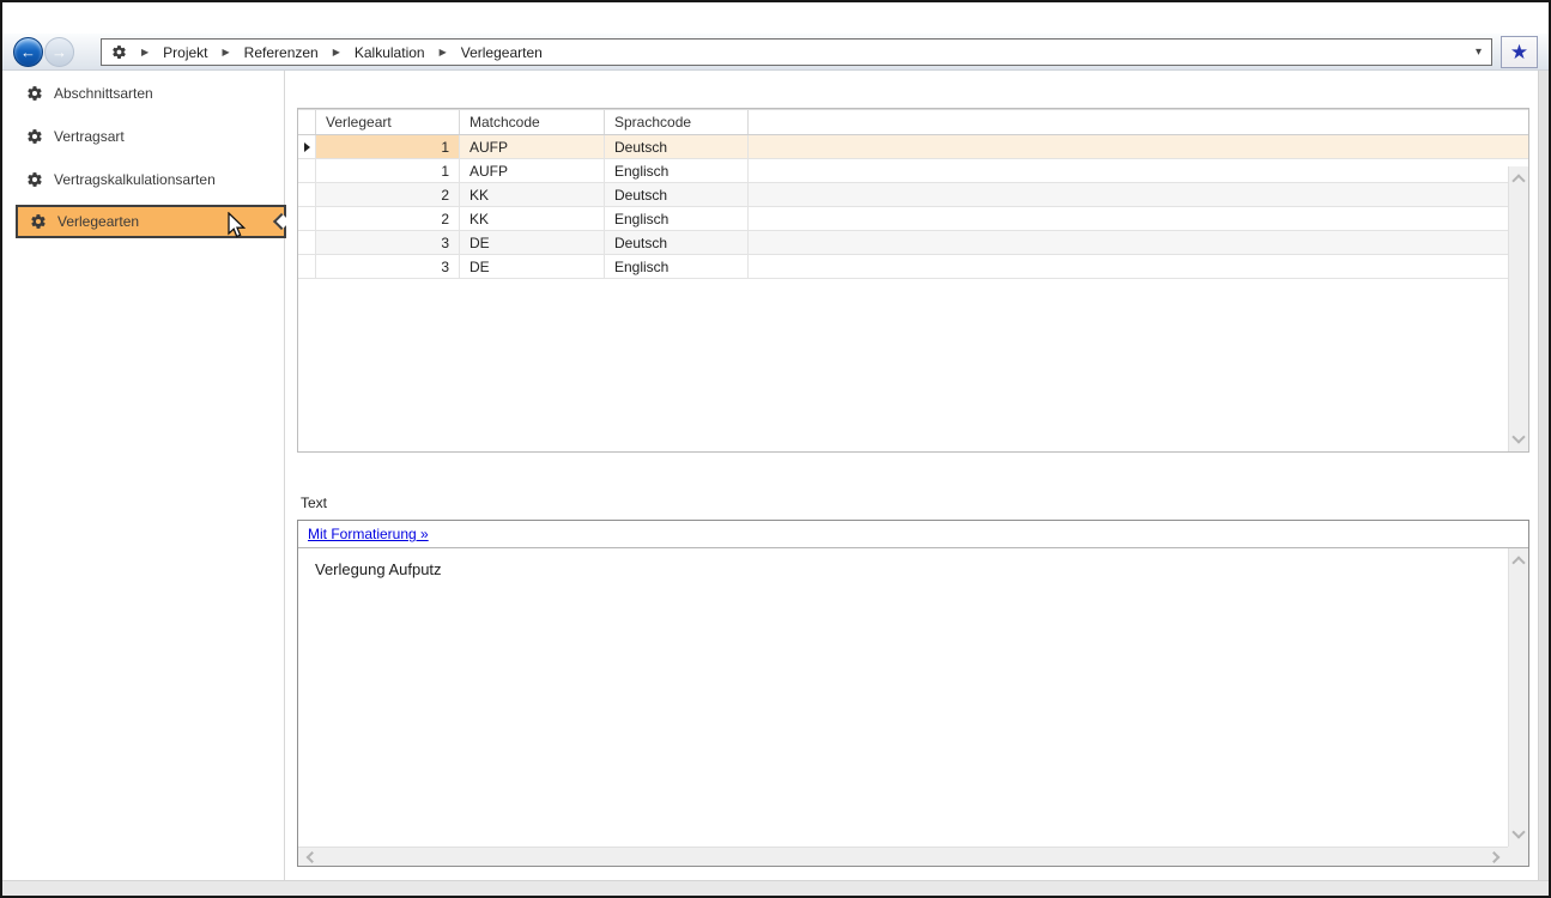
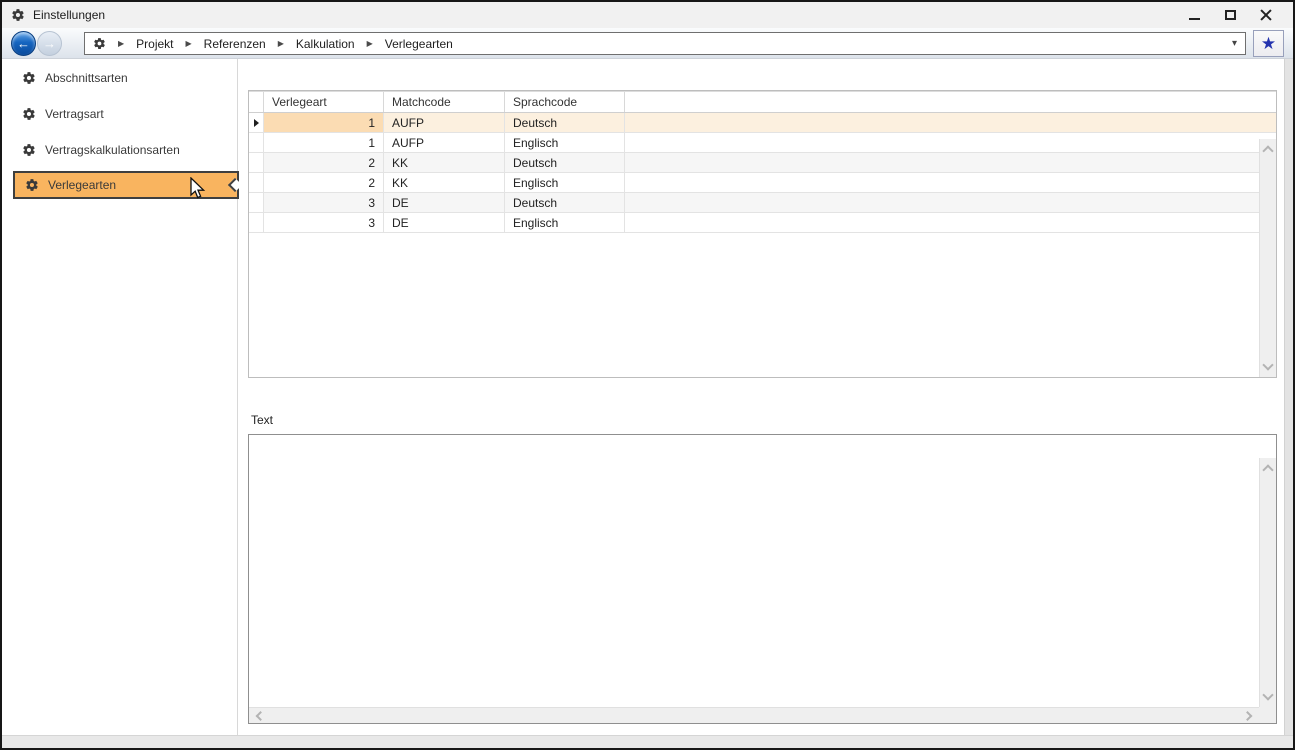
+ Einstellungen
  ←
  →
  ▶
  Projekt
  ▶
  Referenzen
  ▶
  Kalkulation
  ▶
  Verlegearten
  ▾
  ★
  Abschnittsarten
  Vertragsart
  Vertragskalkulationsarten
  Verlegearten
  Verlegeart
  Matchcode
  Sprachcode
  1
  AUFP
  Deutsch
  1
  AUFP
  Englisch
  2
  KK
  Deutsch
  2
  KK
  Englisch
  3
  DE
  Deutsch
  3
  DE
  Englisch
  Text
- Mit Formatierung »
- Verlegung Aufputz
